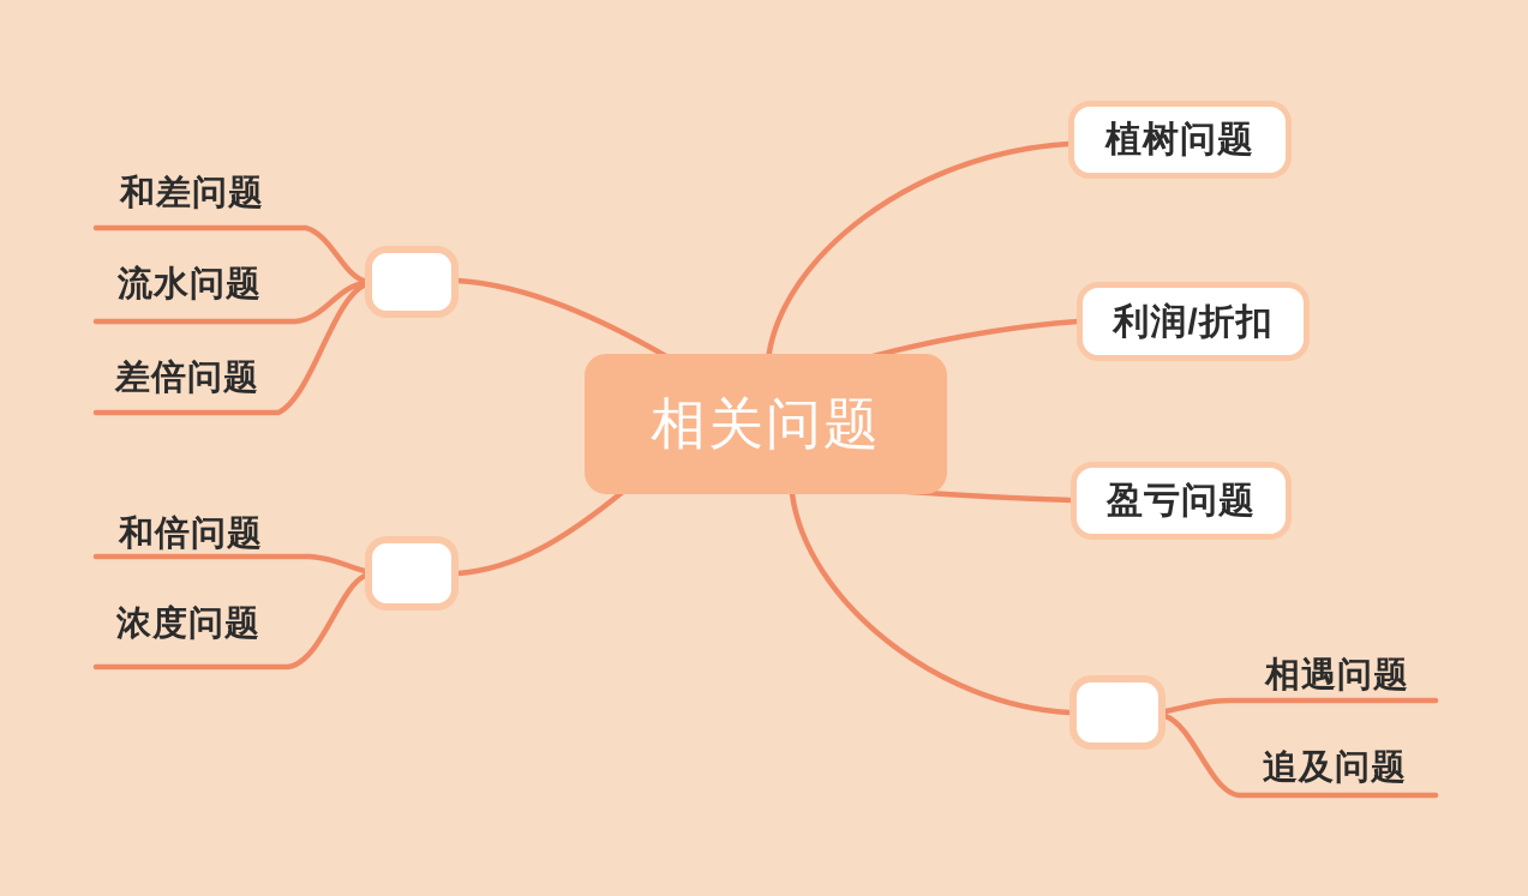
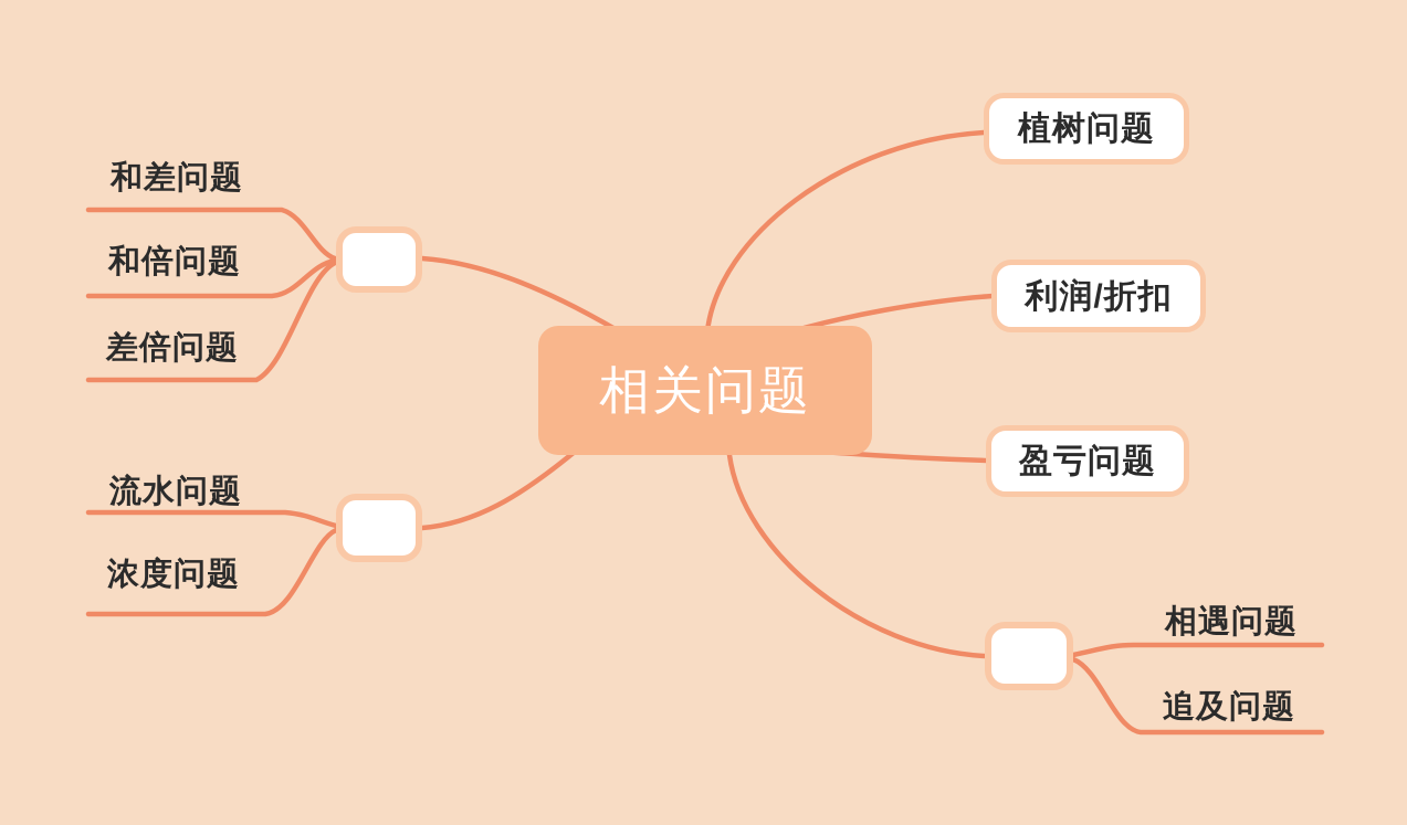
  相关问题
  植树问题
  利润/折扣
  盈亏问题
  和差问题
- 流水问题
+ 和倍问题
  差倍问题
- 和倍问题
+ 流水问题
  浓度问题
  相遇问题
  追及问题
